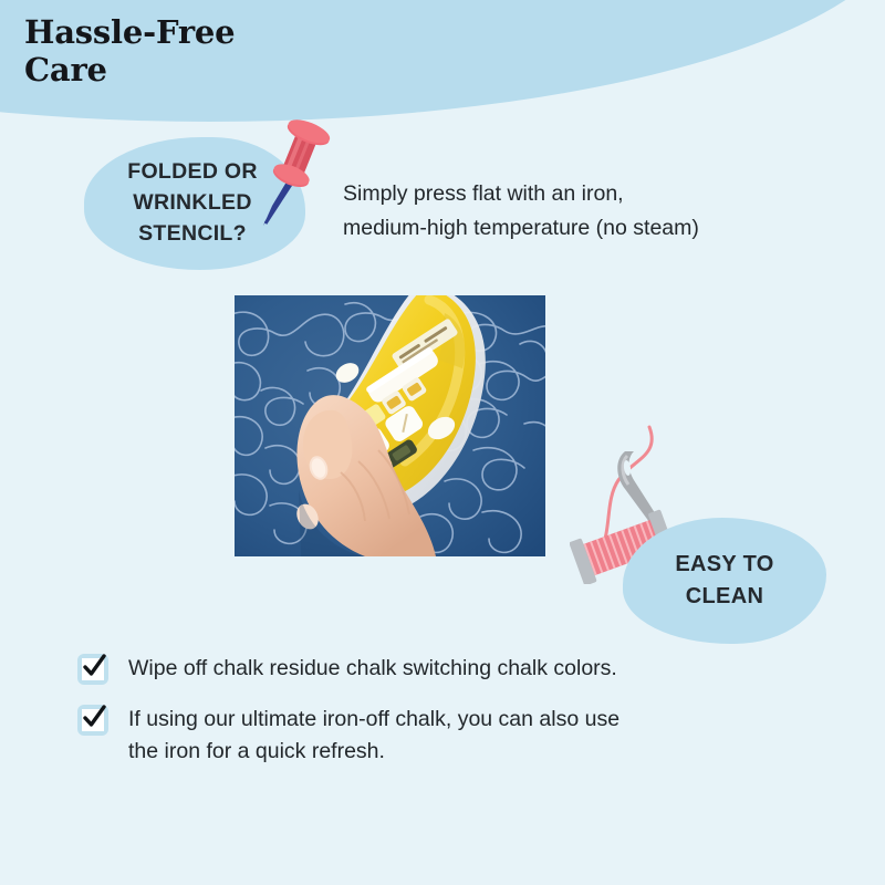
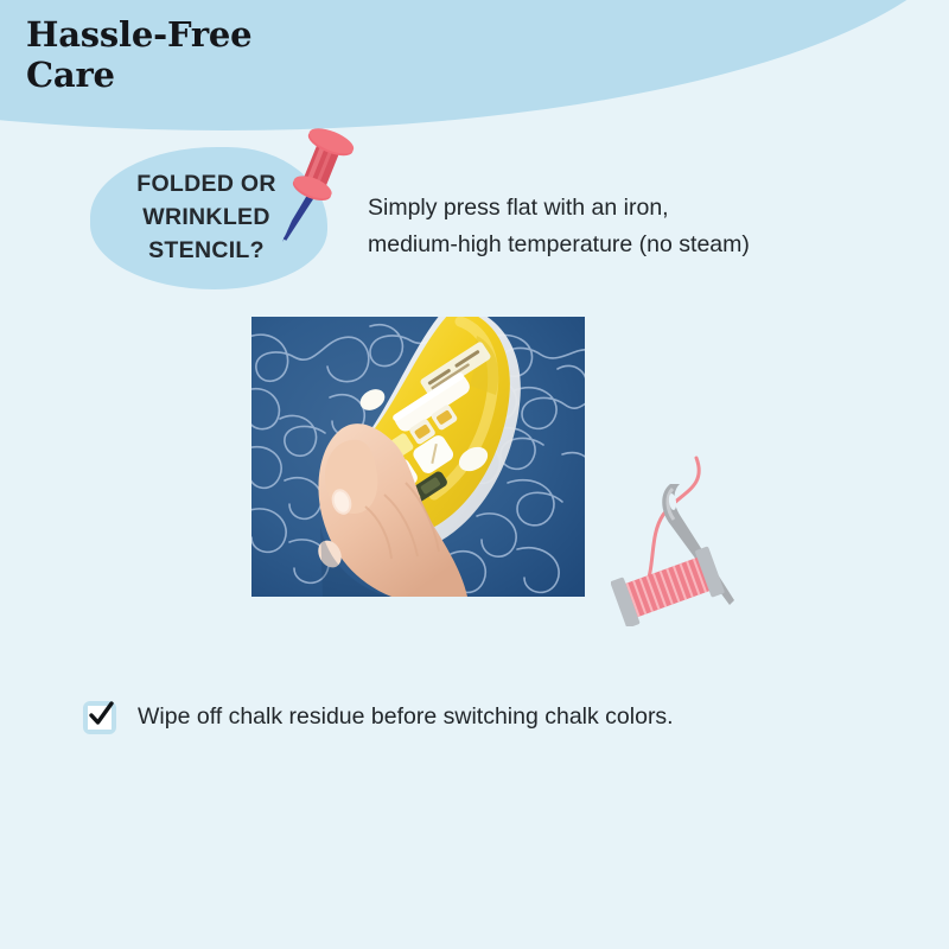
  Hassle-Free
  Care
  FOLDED OR
  WRINKLED
  STENCIL?
  Simply press flat with an iron,
  medium-high temperature (no steam)
- EASY TO
- CLEAN
- Wipe off chalk residue chalk switching chalk colors.
+ Wipe off chalk residue before switching chalk colors.
- If using our ultimate iron-off chalk, you can also use
- the iron for a quick refresh.
